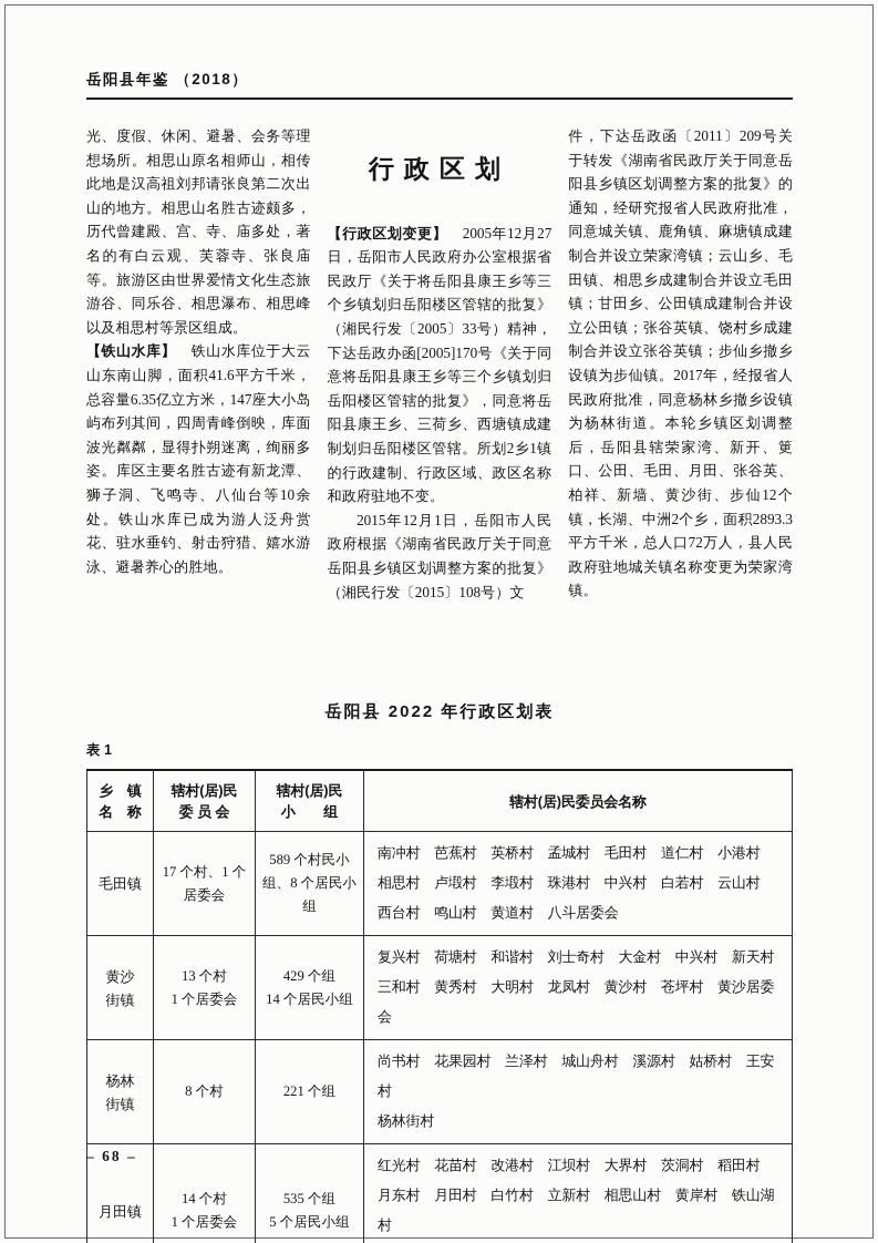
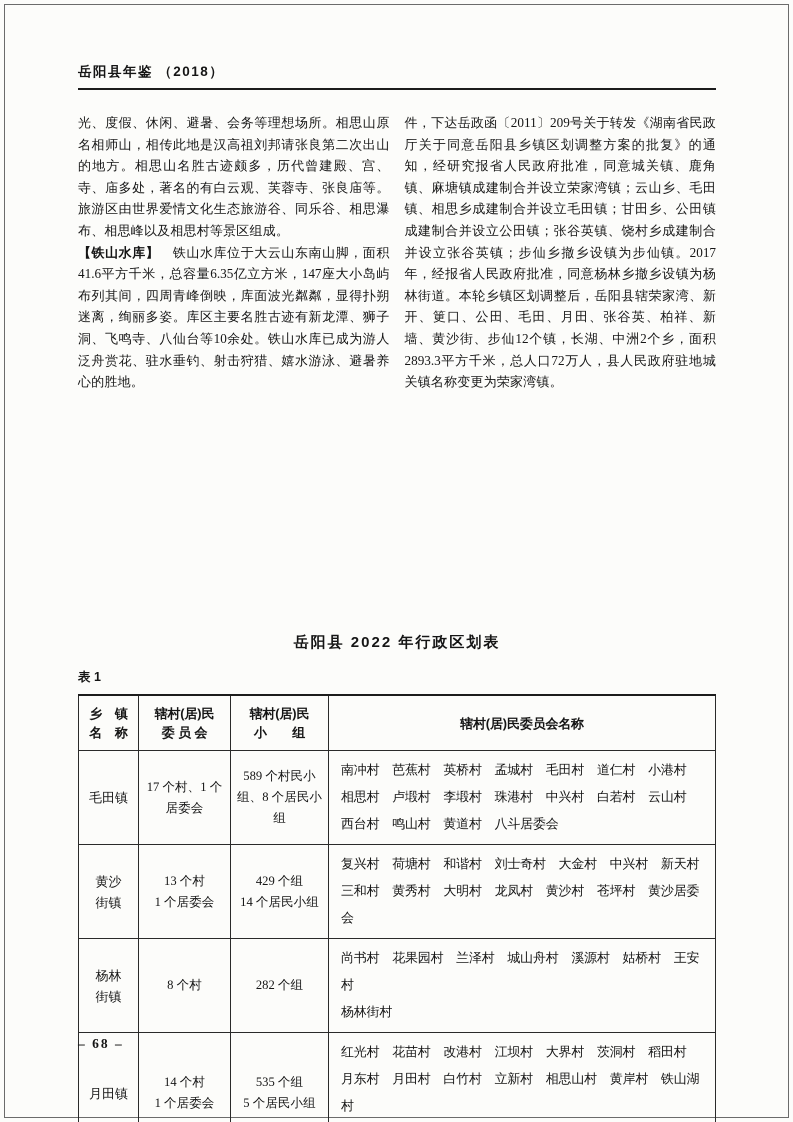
  岳阳县年鉴 （2018）
  光、度假、休闲、避暑、会务等理想场所。相思山原名相师山，相传此地是汉高祖刘邦请张良第二次出山的地方。相思山名胜古迹颇多，历代曾建殿、宫、寺、庙多处，著名的有白云观、芙蓉寺、张良庙等。旅游区由世界爱情文化生态旅游谷、同乐谷、相思瀑布、相思峰以及相思村等景区组成。
  【铁山水库】 铁山水库位于大云山东南山脚，面积41.6平方千米，总容量6.35亿立方米，147座大小岛屿布列其间，四周青峰倒映，库面波光粼粼，显得扑朔迷离，绚丽多姿。库区主要名胜古迹有新龙潭、狮子洞、飞鸣寺、八仙台等10余处。铁山水库已成为游人泛舟赏花、驻水垂钓、射击狩猎、嬉水游泳、避暑养心的胜地。
- 行政区划
- 【行政区划变更】 2005年12月27日，岳阳市人民政府办公室根据省民政厅《关于将岳阳县康王乡等三个乡镇划归岳阳楼区管辖的批复》（湘民行发〔2005〕33号）精神，下达岳政办函[2005]170号《关于同意将岳阳县康王乡等三个乡镇划归岳阳楼区管辖的批复》，同意将岳阳县康王乡、三荷乡、西塘镇成建制划归岳阳楼区管辖。所划2乡1镇的行政建制、行政区域、政区名称和政府驻地不变。
- 2015年12月1日，岳阳市人民政府根据《湖南省民政厅关于同意岳阳县乡镇区划调整方案的批复》（湘民行发〔2015〕108号）文
  件，下达岳政函〔2011〕209号关于转发《湖南省民政厅关于同意岳阳县乡镇区划调整方案的批复》的通知，经研究报省人民政府批准，同意城关镇、鹿角镇、麻塘镇成建制合并设立荣家湾镇；云山乡、毛田镇、相思乡成建制合并设立毛田镇；甘田乡、公田镇成建制合并设立公田镇；张谷英镇、饶村乡成建制合并设立张谷英镇；步仙乡撤乡设镇为步仙镇。2017年，经报省人民政府批准，同意杨林乡撤乡设镇为杨林街道。本轮乡镇区划调整后，岳阳县辖荣家湾、新开、筻口、公田、毛田、月田、张谷英、柏祥、新墙、黄沙街、步仙12个镇，长湖、中洲2个乡，面积2893.3平方千米，总人口72万人，县人民政府驻地城关镇名称变更为荣家湾镇。
  岳阳县 2022 年行政区划表
  表 1
  乡 镇 名 称	辖村(居)民 委 员 会	辖村(居)民 小 组	辖村(居)民委员会名称
  毛田镇	17 个村、1 个居委会	589 个村民小组、8 个居民小组	南冲村 芭蕉村 英桥村 孟城村 毛田村 道仁村 小港村 相思村 卢塅村 李塅村 珠港村 中兴村 白若村 云山村 西台村 鸣山村 黄道村 八斗居委会
  黄沙 街镇	13 个村 1 个居委会	429 个组 14 个居民小组	复兴村 荷塘村 和谐村 刘士奇村 大金村 中兴村 新天村 三和村 黄秀村 大明村 龙凤村 黄沙村 苍坪村 黄沙居委会
- 杨林 街镇	8 个村	221 个组	尚书村 花果园村 兰泽村 城山舟村 溪源村 姑桥村 王安村 杨林街村
+ 杨林 街镇	8 个村	282 个组	尚书村 花果园村 兰泽村 城山舟村 溪源村 姑桥村 王安村 杨林街村
  月田镇	14 个村 1 个居委会	535 个组 5 个居民小组	红光村 花苗村 改港村 江坝村 大界村 茨洞村 稻田村 月东村 月田村 白竹村 立新村 相思山村 黄岸村 铁山湖村
  – 68 –
